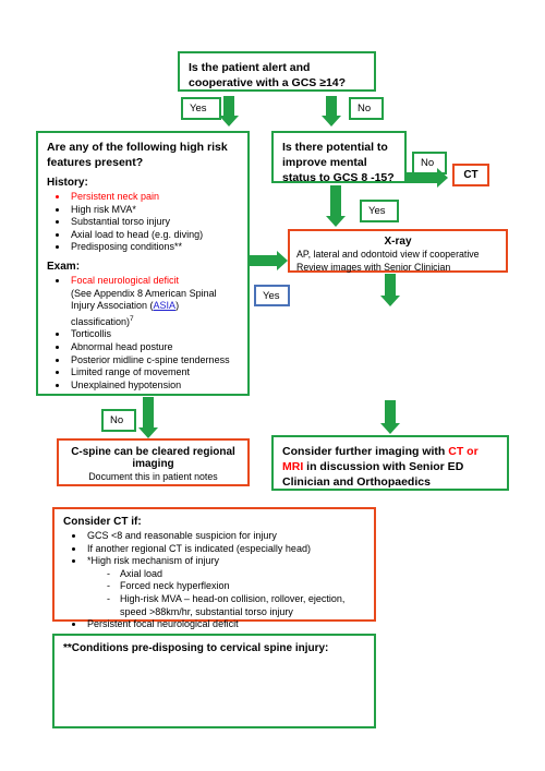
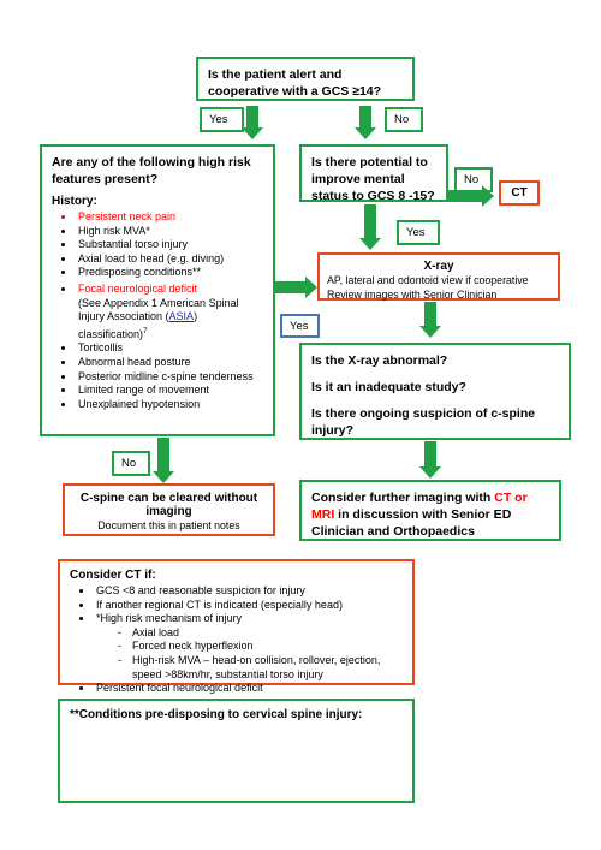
  Is the patient alert and cooperative with a GCS ≥14?
  Yes
  No
  Are any of the following high risk features present?
  History:
  Persistent neck pain
  High risk MVA*
  Substantial torso injury
  Axial load to head (e.g. diving)
  Predisposing conditions**
- Exam:
  Focal neurological deficit
- (See Appendix 8 American Spinal Injury Association (ASIA) classification)
+ (See Appendix 1 American Spinal Injury Association (ASIA) classification)
  Torticollis
  Abnormal head posture
  Posterior midline c-spine tenderness
  Limited range of movement
  Unexplained hypotension
  Is there potential to improve mental status to GCS 8 -15?
  No
  CT
  Yes
  X-ray
  AP, lateral and odontoid view if cooperative
  Review images with Senior Clinician
  Yes
+ Is the X-ray abnormal?
+ Is it an inadequate study?
+ Is there ongoing suspicion of c-spine injury?
  No
- C-spine can be cleared regional imaging
+ C-spine can be cleared without imaging
  Document this in patient notes
  Consider further imaging with CT or MRI in discussion with Senior ED Clinician and Orthopaedics
  Consider CT if:
  GCS <8 and reasonable suspicion for injury
  If another regional CT is indicated (especially head)
  *High risk mechanism of injury
  Axial load
  Forced neck hyperflexion
  High-risk MVA – head-on collision, rollover, ejection, speed >88km/hr, substantial torso injury
  Persistent focal neurological deficit
  **Conditions pre-disposing to cervical spine injury:
